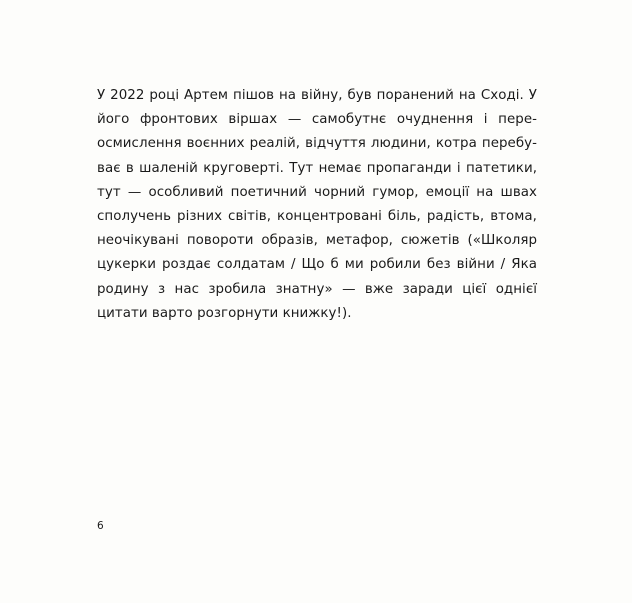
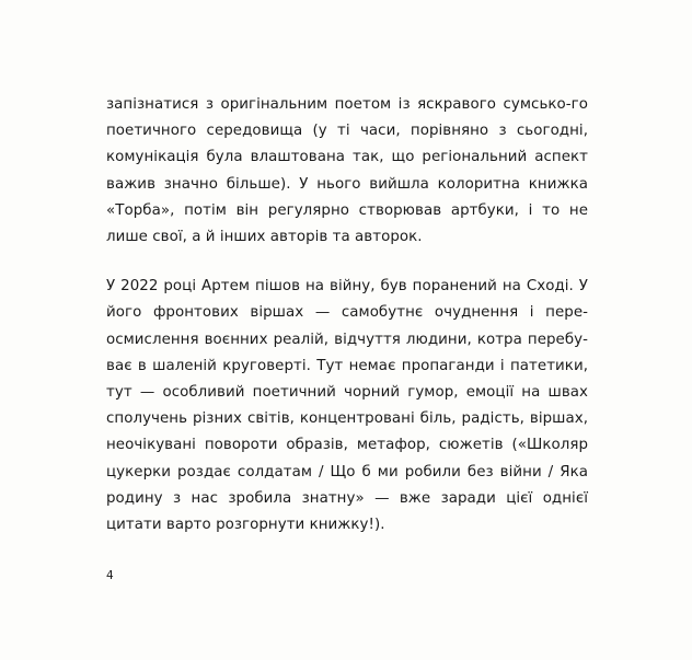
+ запізнатися з оригінальним поетом із яскравого сумсько-го поетичного середовища (у ті часи, порівняно з сьогодні, комунікація була влаштована так, що регіональний аспект важив значно більше). У нього вийшла колоритна книжка «Торба», потім він регулярно створював артбуки, і то не лише свої, а й інших авторів та авторок.
- У 2022 році Артем пішов на війну, був поранений на Сході. У його фронтових віршах — самобутнє очуднення і пере-осмислення воєнних реалій, відчуття людини, котра перебу-ває в шаленій круговерті. Тут немає пропаганди і патетики, тут — особливий поетичний чорний гумор, емоції на швах сполучень різних світів, концентровані біль, радість, втома, неочікувані повороти образів, метафор, сюжетів («Школяр цукерки роздає солдатам / Що б ми робили без війни / Яка родину з нас зробила знатну» — вже заради цієї однієї цитати варто розгорнути книжку!).
+ У 2022 році Артем пішов на війну, був поранений на Сході. У його фронтових віршах — самобутнє очуднення і пере-осмислення воєнних реалій, відчуття людини, котра перебу-ває в шаленій круговерті. Тут немає пропаганди і патетики, тут — особливий поетичний чорний гумор, емоції на швах сполучень різних світів, концентровані біль, радість, віршах, неочікувані повороти образів, метафор, сюжетів («Школяр цукерки роздає солдатам / Що б ми робили без війни / Яка родину з нас зробила знатну» — вже заради цієї однієї цитати варто розгорнути книжку!).
- 6
+ 4
